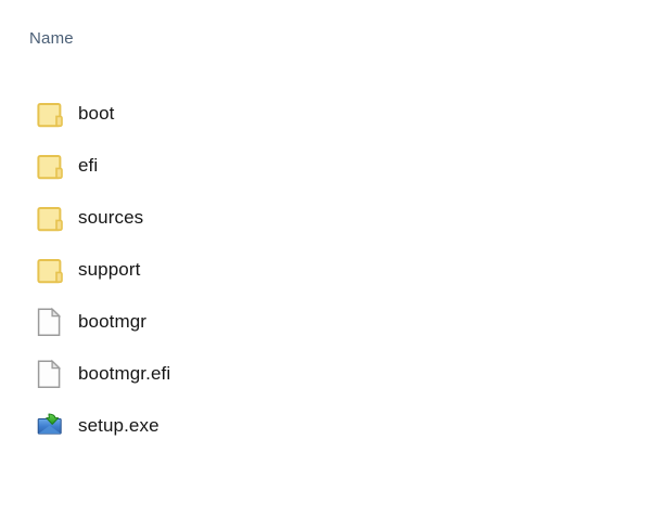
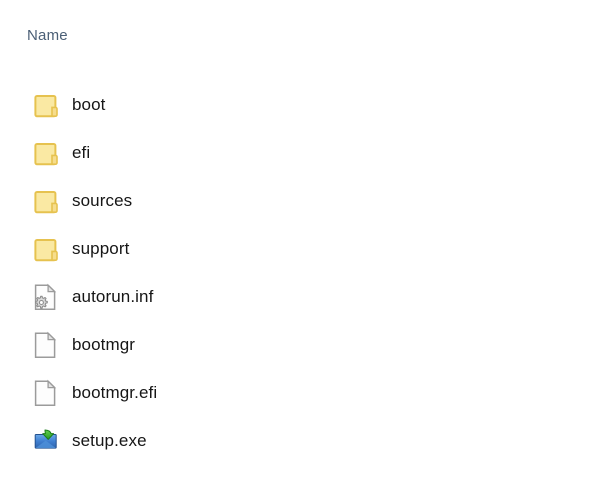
  Name
  boot
  efi
  sources
  support
+ autorun.inf
  bootmgr
  bootmgr.efi
  setup.exe
